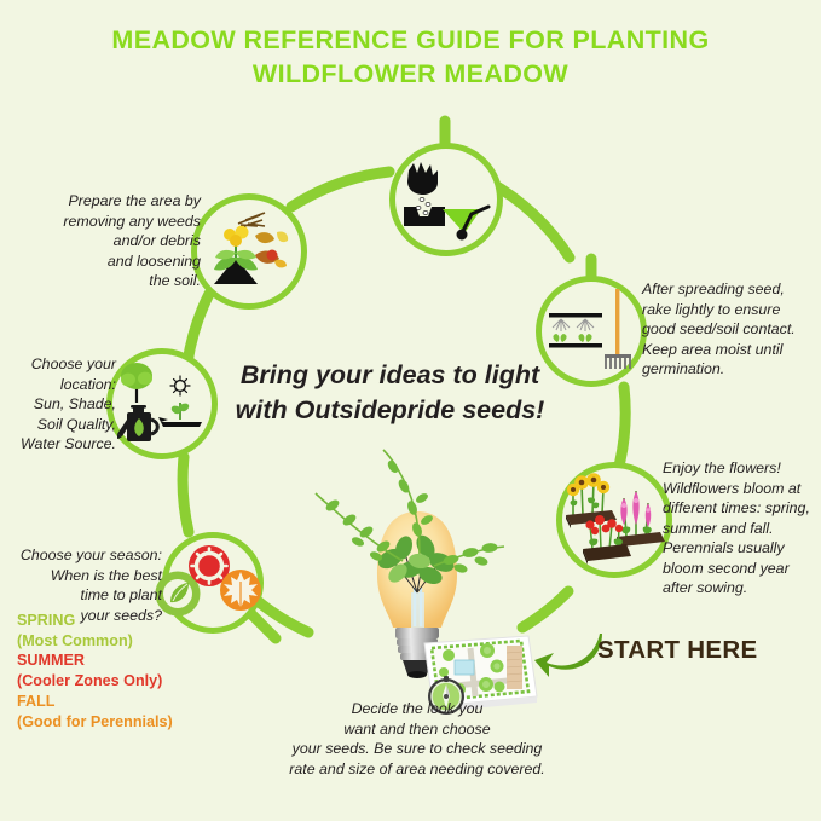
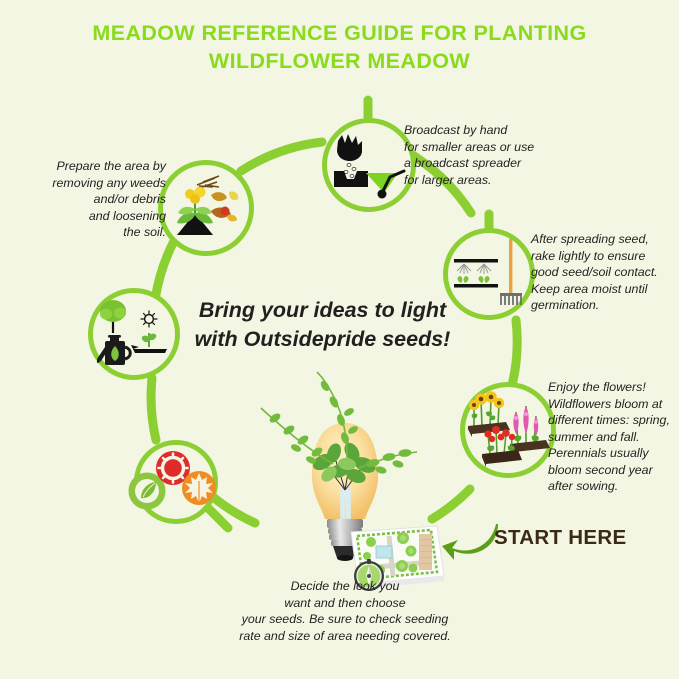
  MEADOW REFERENCE GUIDE FOR PLANTING
  WILDFLOWER MEADOW
  Prepare the area by
  removing any weeds
  and/or debris
  and loosening
  the soil.
+ Broadcast by hand
+ for smaller areas or use
+ a broadcast spreader
+ for larger areas.
  After spreading seed,
  rake lightly to ensure
  good seed/soil contact.
  Keep area moist until
  germination.
  Enjoy the flowers!
  Wildflowers bloom at
  different times: spring,
  summer and fall.
  Perennials usually
  bloom second year
  after sowing.
- Choose your season:
- When is the best
- time to plant
- your seeds?
- SPRING
- (Most Common)
- SUMMER
- (Cooler Zones Only)
- FALL
- (Good for Perennials)
- Choose your
- location:
- Sun, Shade,
- Soil Quality,
- Water Source.
  Bring your ideas to light
  with Outsidepride seeds!
  Decide the look you
  want and then choose
  your seeds. Be sure to check seeding
  rate and size of area needing covered.
  START HERE
